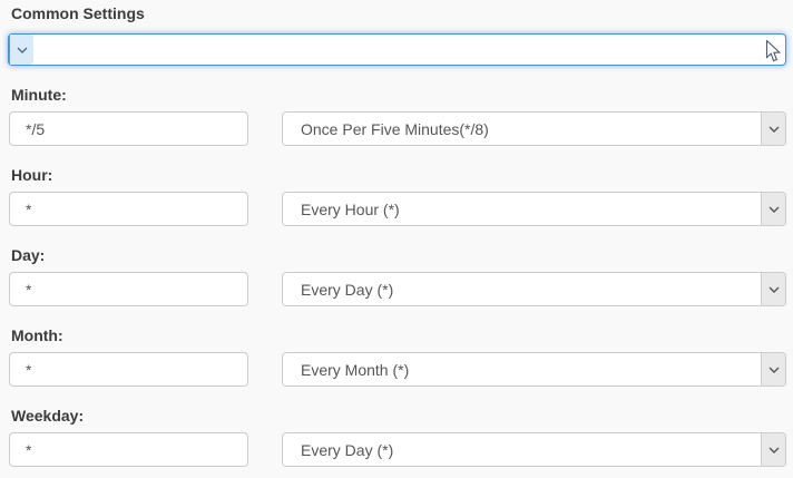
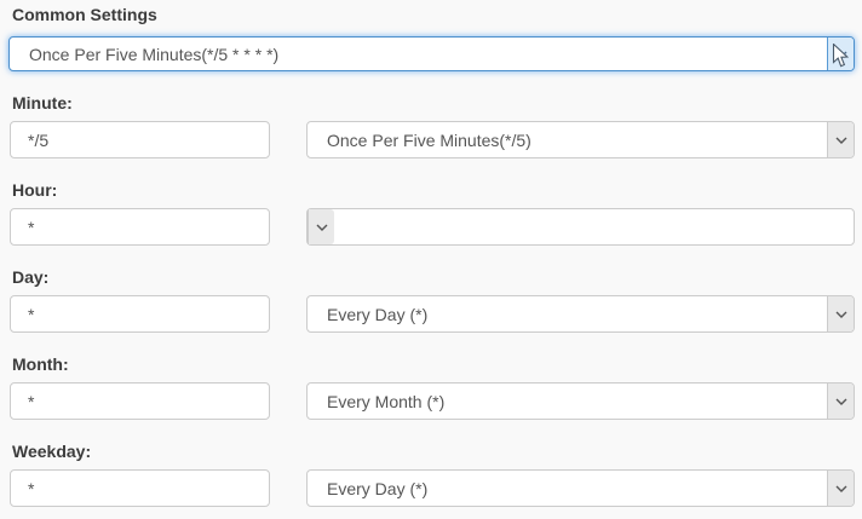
  Common Settings
+ Once Per Five Minutes(*/5 * * * *)
  Minute:
  */5
- Once Per Five Minutes(*/8)
+ Once Per Five Minutes(*/5)
  Hour:
  *
- Every Hour (*)
  Day:
  *
  Every Day (*)
  Month:
  *
  Every Month (*)
  Weekday:
  *
  Every Day (*)
